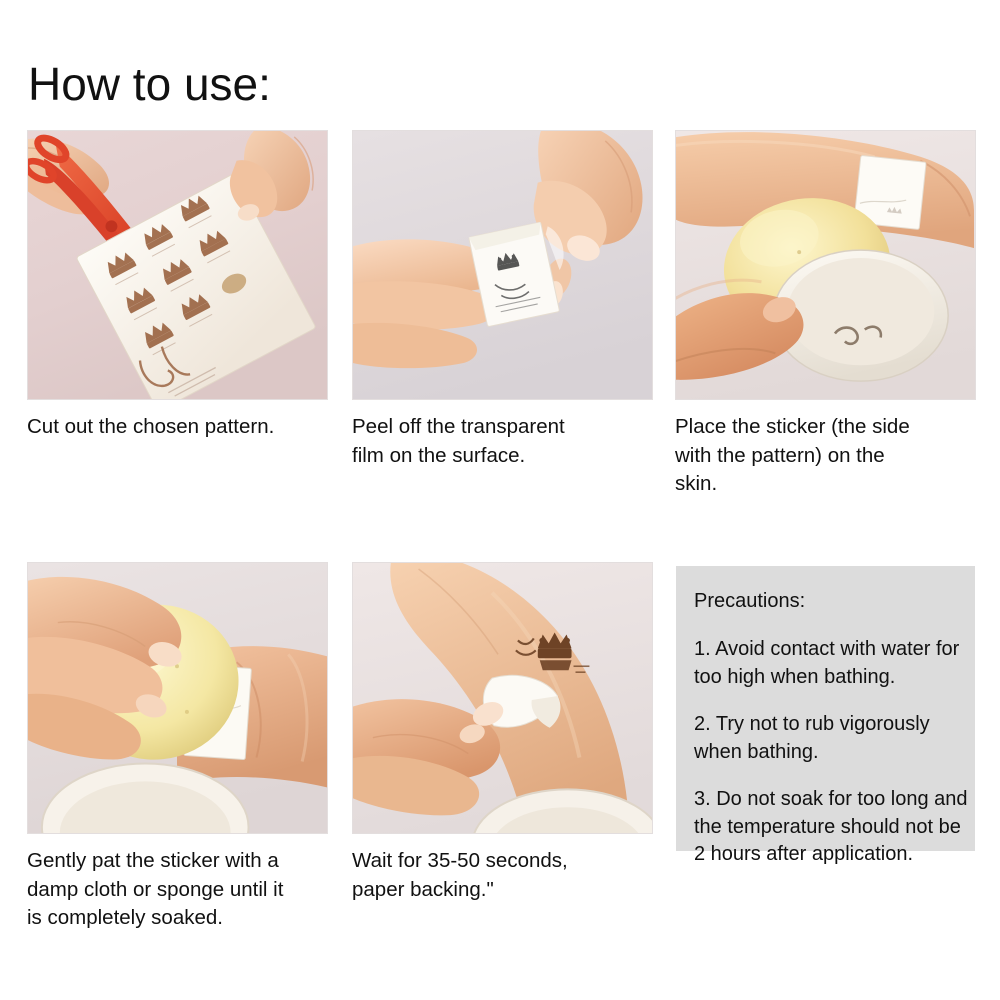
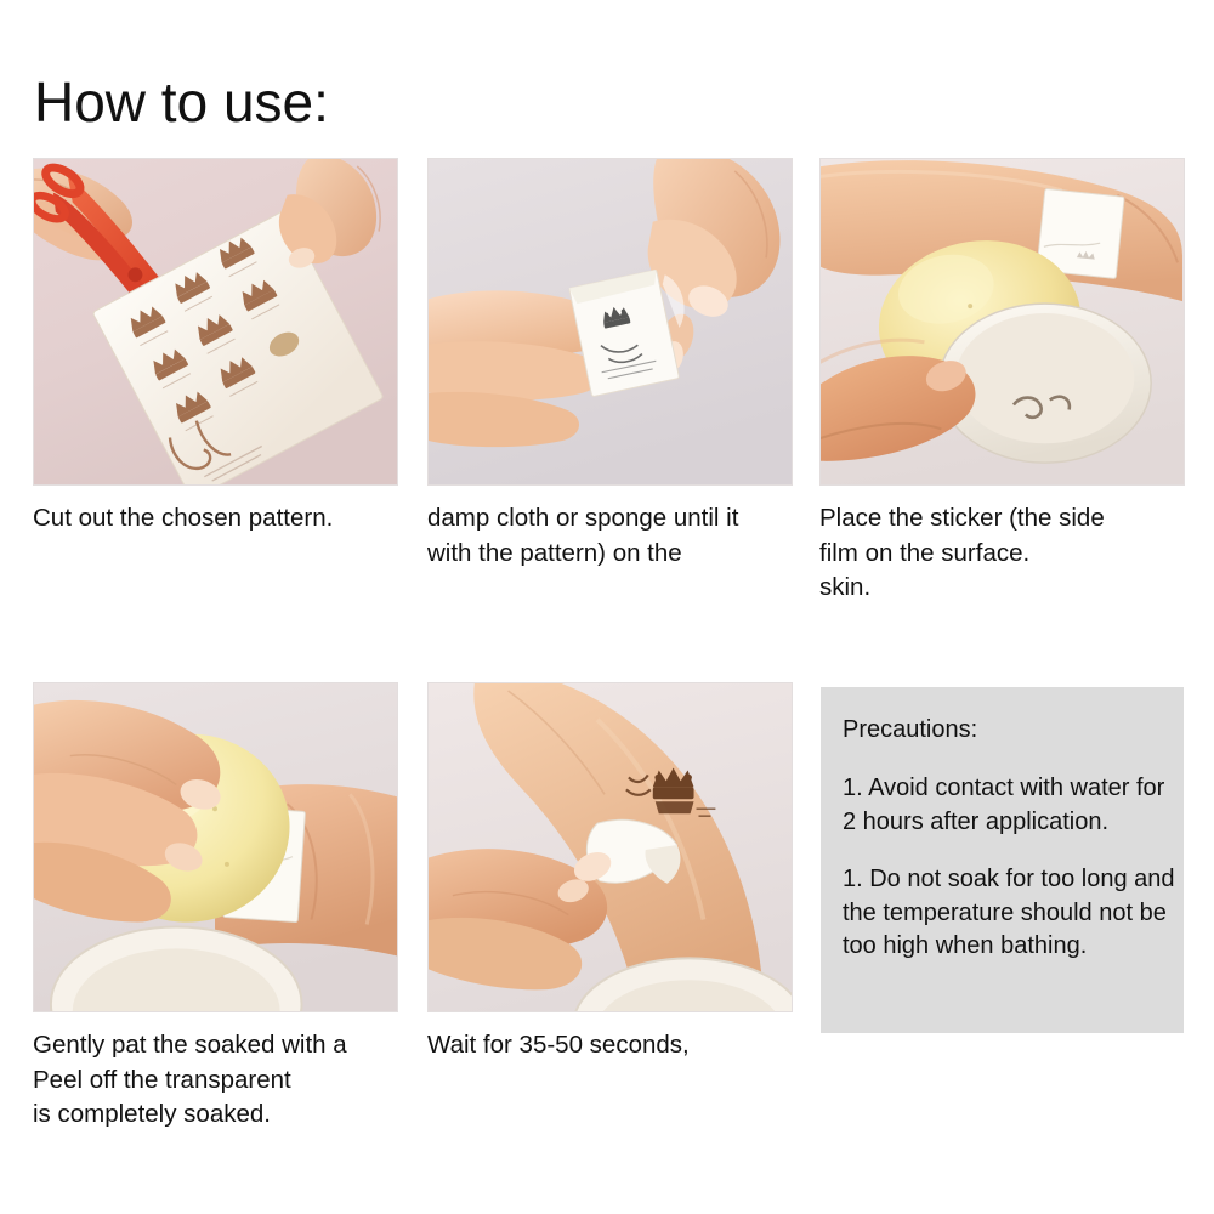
  How to use:
  Cut out the chosen pattern.
- Peel off the transparent
+ damp cloth or sponge until it
- film on the surface.
+ with the pattern) on the
  Place the sticker (the side
- with the pattern) on the
+ film on the surface.
  skin.
- Gently pat the sticker with a
+ Gently pat the soaked with a
- damp cloth or sponge until it
+ Peel off the transparent
  is completely soaked.
  Wait for 35-50 seconds,
- paper backing."
  Precautions:
  1. Avoid contact with water for
- too high when bathing.
+ 2 hours after application.
- 2. Try not to rub vigorously
- when bathing.
- 3. Do not soak for too long and
+ 1. Do not soak for too long and
  the temperature should not be
- 2 hours after application.
+ too high when bathing.
